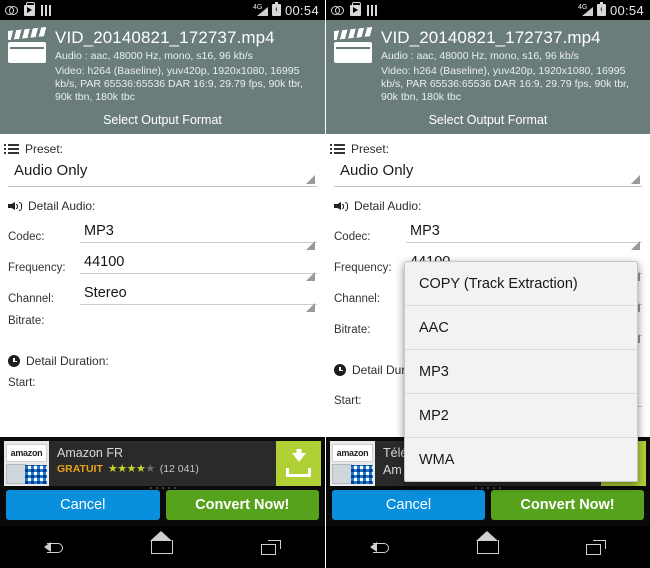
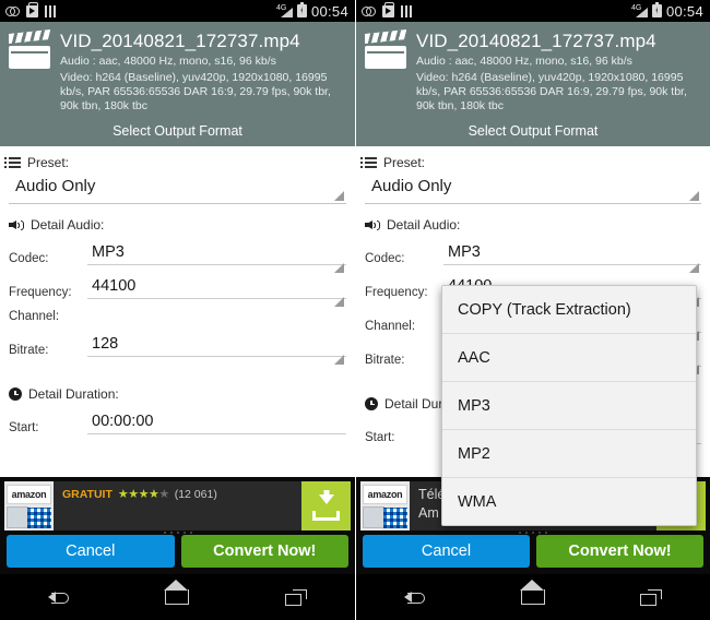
  00:54
  VID_20140821_172737.mp4
  Audio : aac, 48000 Hz, mono, s16, 96 kb/s
  Video: h264 (Baseline), yuv420p, 1920x1080, 16995 kb/s, PAR 65536:65536 DAR 16:9, 29.79 fps, 90k tbr, 90k tbn, 180k tbc
  Select Output Format
  Preset:
  Audio Only
  Detail Audio:
  Codec:
  MP3
  Frequency:
  44100
  Channel:
- Stereo
  Bitrate:
+ 128
  Detail Duration:
  Start:
+ 00:00:00
  amazon
- Amazon FR
  GRATUIT
  ★★★★★
- (12 041)
+ (12 061)
  Cancel
  Convert Now!
  00:54
  VID_20140821_172737.mp4
  Audio : aac, 48000 Hz, mono, s16, 96 kb/s
  Video: h264 (Baseline), yuv420p, 1920x1080, 16995 kb/s, PAR 65536:65536 DAR 16:9, 29.79 fps, 90k tbr, 90k tbn, 180k tbc
  Select Output Format
  Preset:
  Audio Only
  Detail Audio:
  Codec:
  MP3
  Frequency:
  Channel:
  Bitrate:
  Start:
  amazon
  Tél
  Am
  Cancel
  Convert Now!
  COPY (Track Extraction)
  AAC
  MP3
  MP2
  WMA
